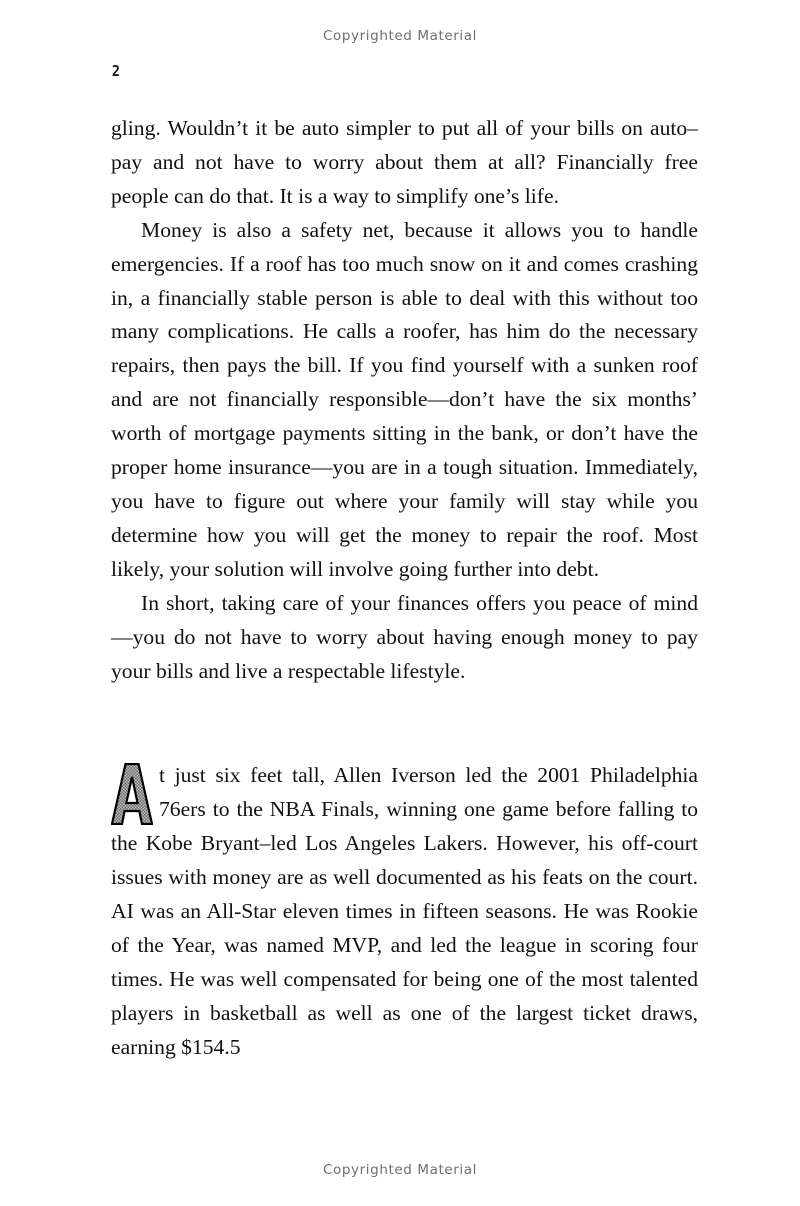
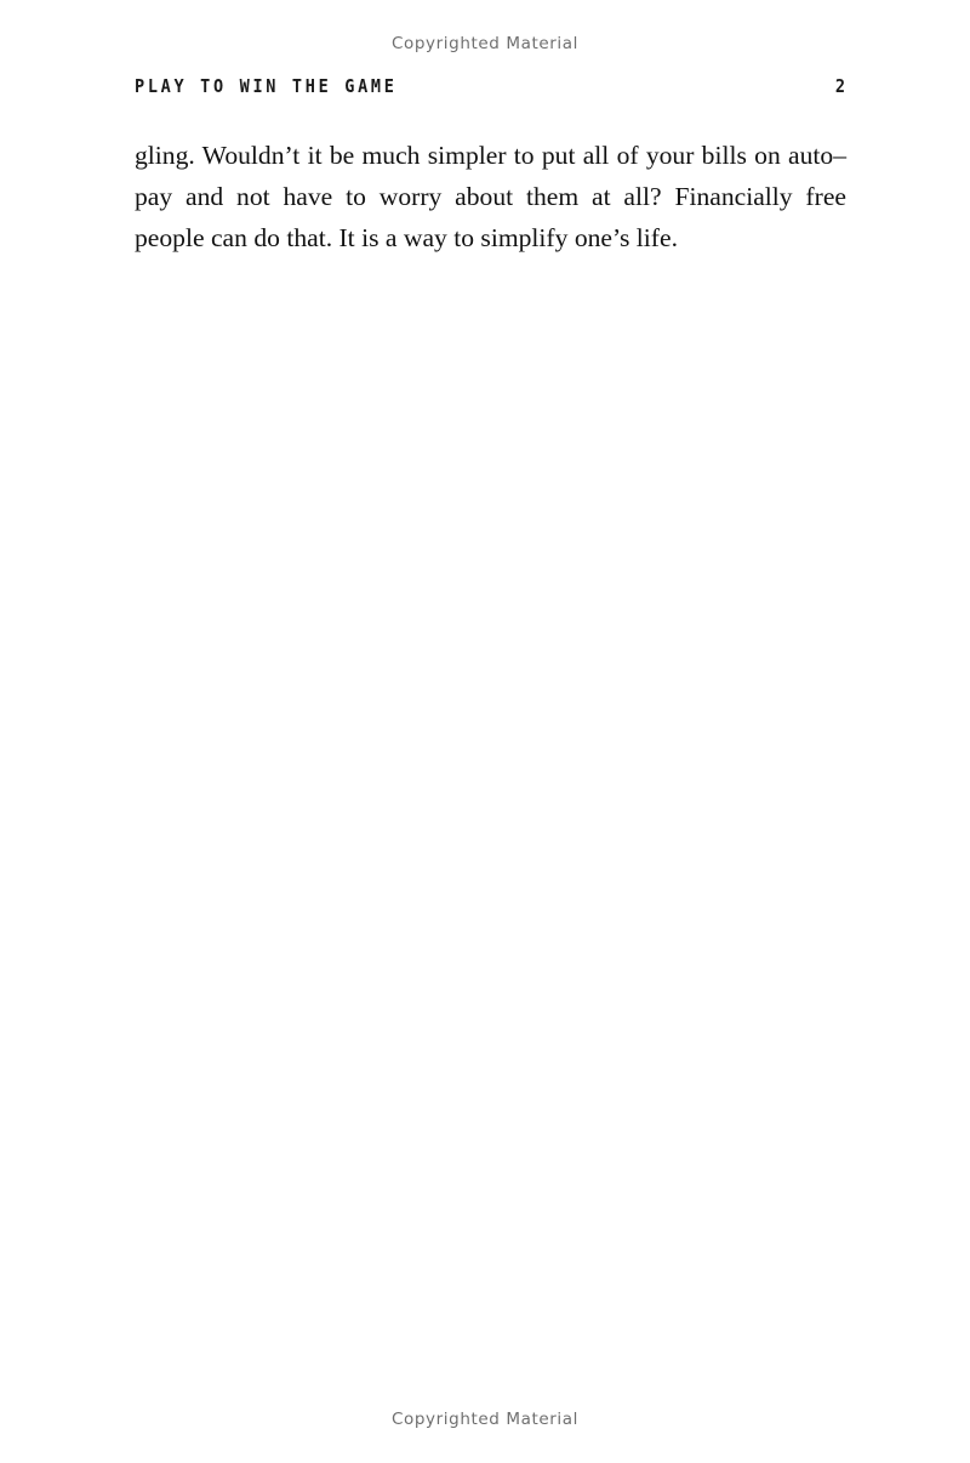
  Copyrighted Material
+ PLAY TO WIN THE GAME
  2
- gling. Wouldn’t it be auto simpler to put all of your bills on auto–pay and not have to worry about them at all? Financially free people can do that. It is a way to simplify one’s life.
+ gling. Wouldn’t it be much simpler to put all of your bills on auto–pay and not have to worry about them at all? Financially free people can do that. It is a way to simplify one’s life.
- Money is also a safety net, because it allows you to handle emergencies. If a roof has too much snow on it and comes crashing in, a financially stable person is able to deal with this without too many complications. He calls a roofer, has him do the necessary repairs, then pays the bill. If you find yourself with a sunken roof and are not financially responsible—don’t have the six months’ worth of mortgage payments sitting in the bank, or don’t have the proper home insurance—you are in a tough situation. Immediately, you have to figure out where your family will stay while you determine how you will get the money to repair the roof. Most likely, your solution will involve going further into debt.
- In short, taking care of your finances offers you peace of mind—you do not have to worry about having enough money to pay your bills and live a respectable lifestyle.
- t just six feet tall, Allen Iverson led the 2001 Philadelphia 76ers to the NBA Finals, winning one game before falling to the Kobe Bryant–led Los Angeles Lakers. However, his off-court issues with money are as well documented as his feats on the court. AI was an All-Star eleven times in fifteen seasons. He was Rookie of the Year, was named MVP, and led the league in scoring four times. He was well compensated for being one of the most talented players in basketball as well as one of the largest ticket draws, earning $154.5
  Copyrighted Material
